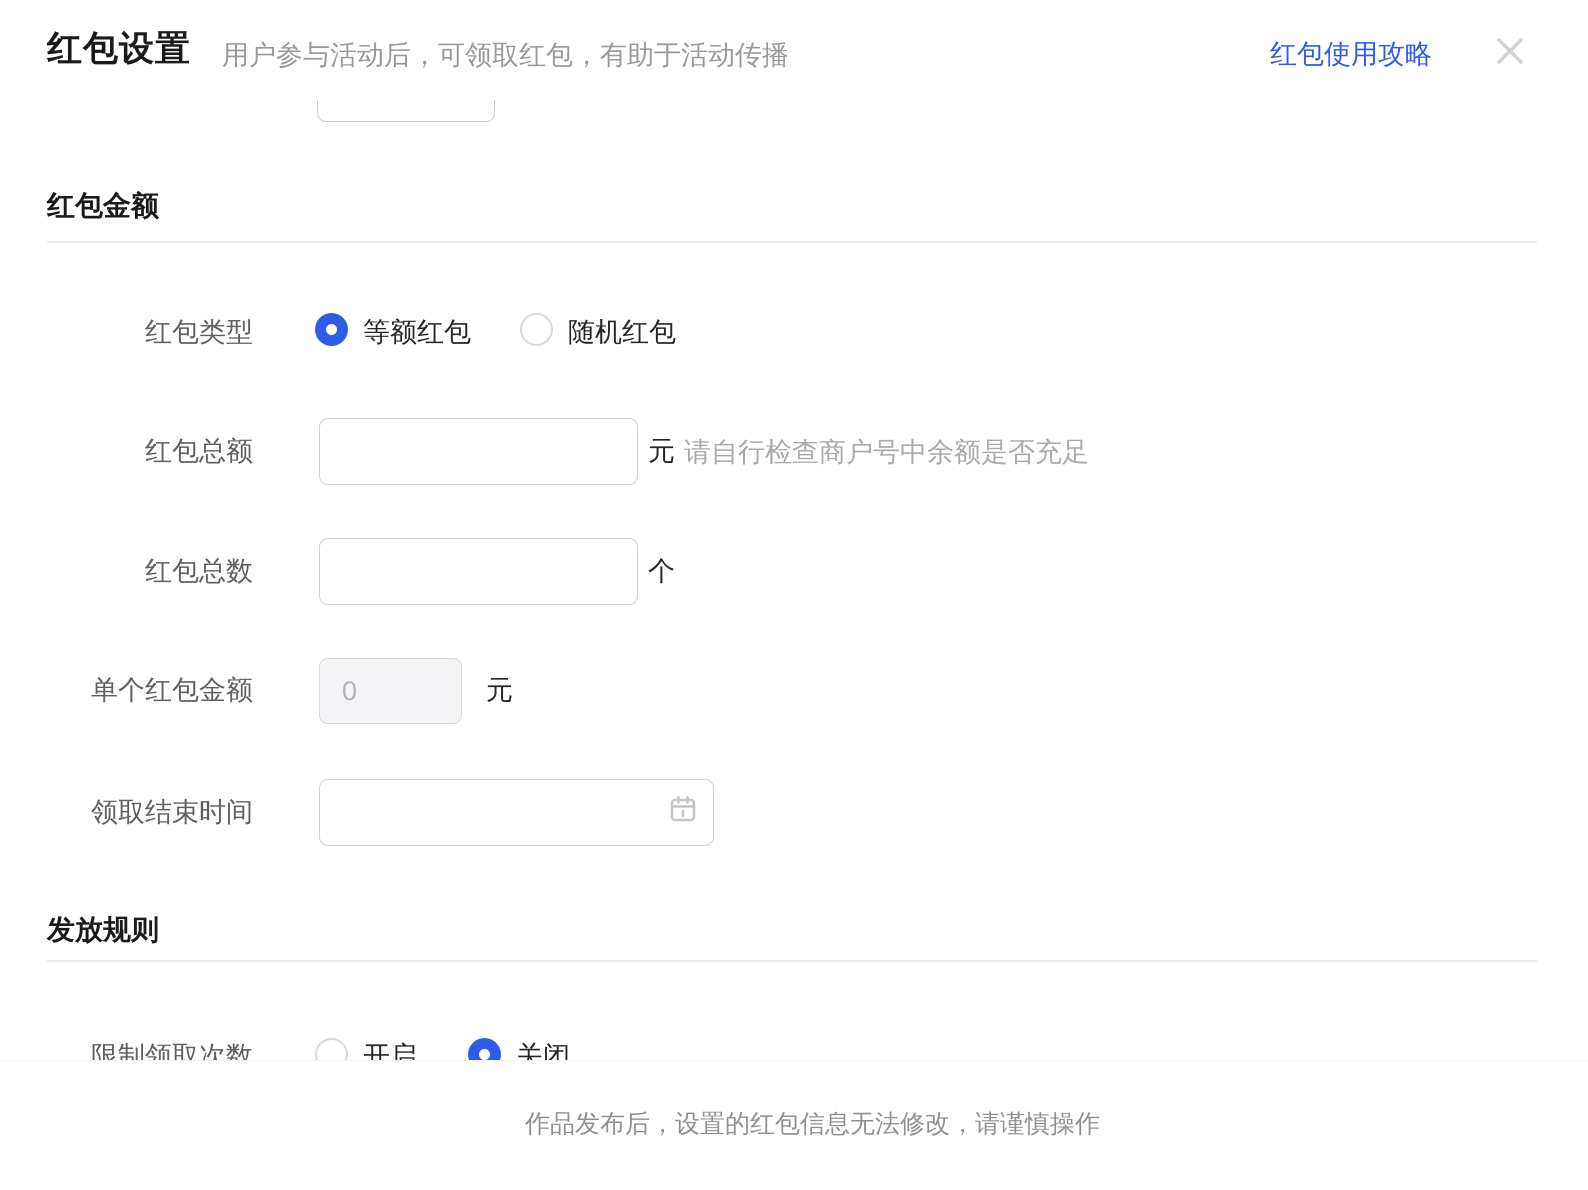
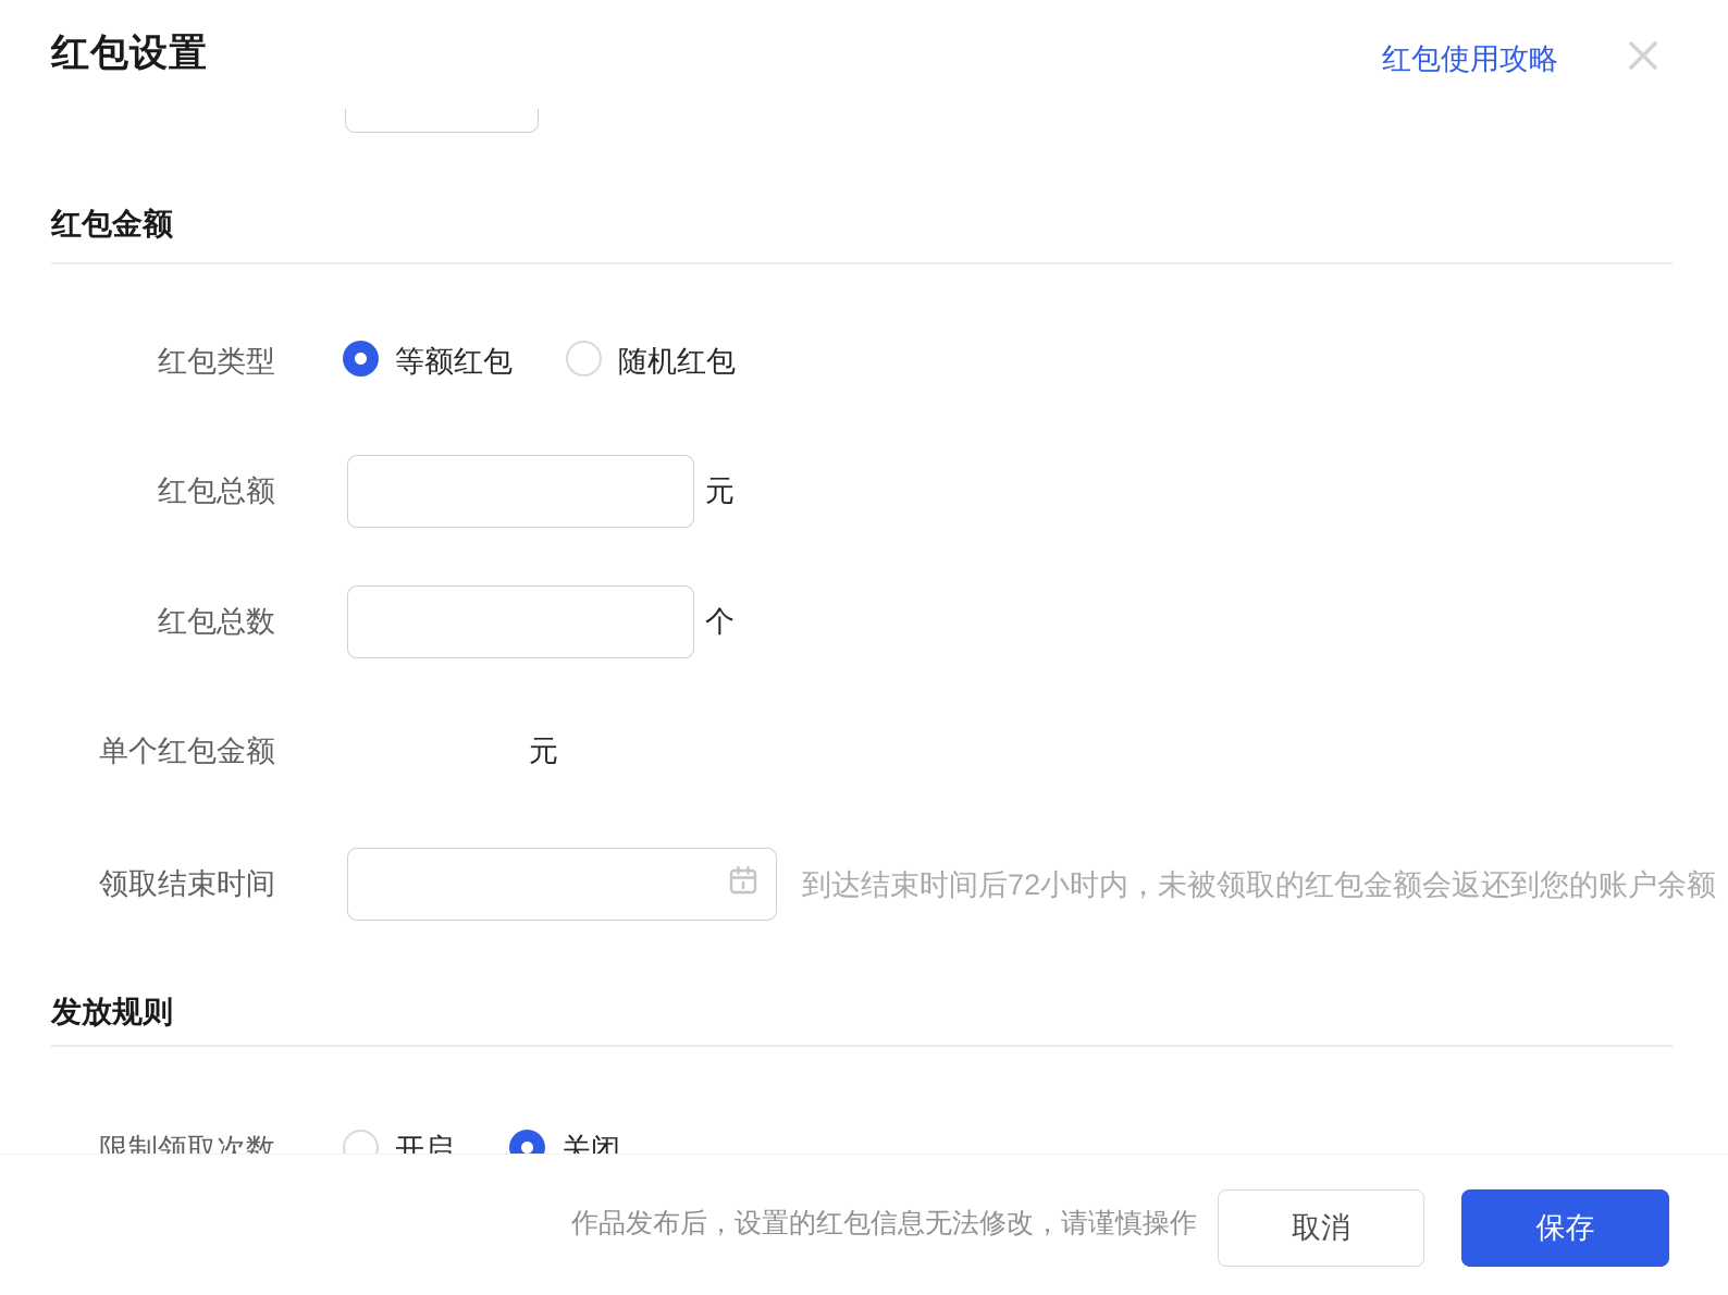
  红包金额
  红包类型
  等额红包
  随机红包
  红包总额
  元
- 请自行检查商户号中余额是否充足
  红包总数
  个
  单个红包金额
- 0
  元
  领取结束时间
+ 到达结束时间后72小时内，未被领取的红包金额会返还到您的账户余额
  发放规则
  限制领取次数
  开启
  关闭
  红包设置
- 用户参与活动后，可领取红包，有助于活动传播
  红包使用攻略
  作品发布后，设置的红包信息无法修改，请谨慎操作
+ 取消
+ 保存
